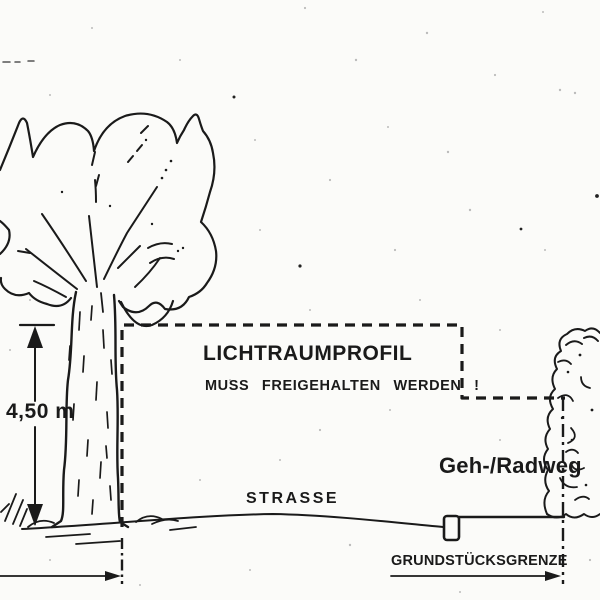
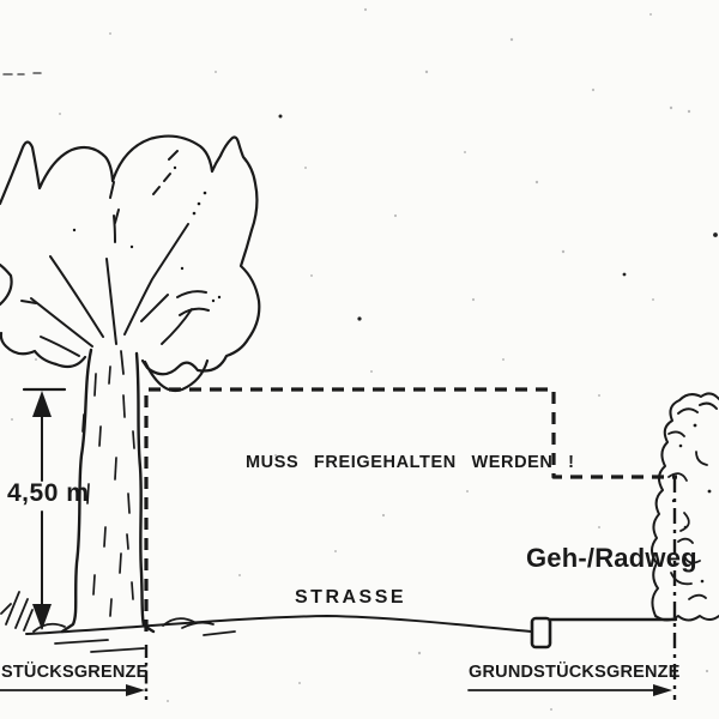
- LICHTRAUMPROFIL
  MUSS FREIGEHALTEN WERDEN !
  4,50 m
  STRASSE
  Geh-/Radweg
+ STÜCKSGRENZE
  GRUNDSTÜCKSGRENZE
